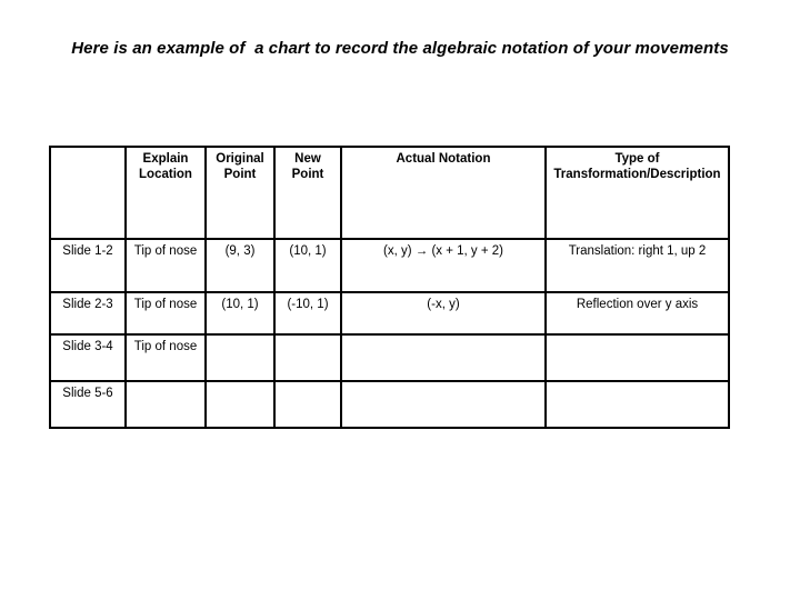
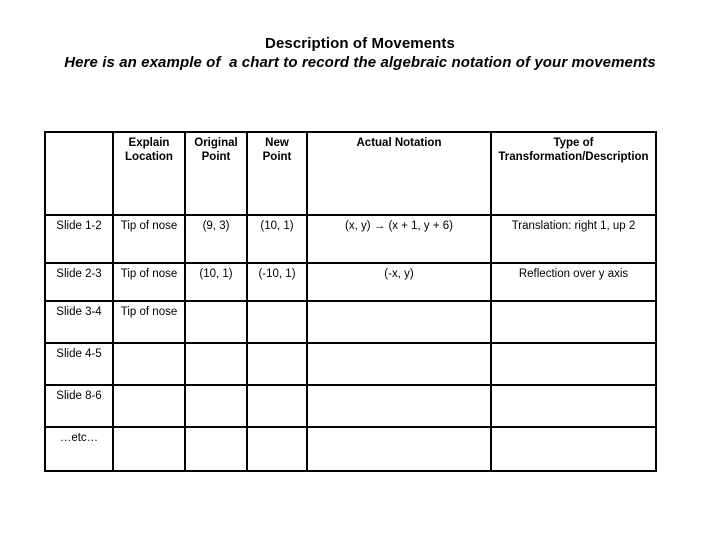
+ Description of Movements
  Here is an example of a chart to record the algebraic notation of your movements
  	Explain Location	Original Point	New Point	Actual Notation	Type of Transformation/Description
- Slide 1-2	Tip of nose	(9, 3)	(10, 1)	(x, y) → (x + 1, y + 2)	Translation: right 1, up 2
+ Slide 1-2	Tip of nose	(9, 3)	(10, 1)	(x, y) → (x + 1, y + 6)	Translation: right 1, up 2
  Slide 2-3	Tip of nose	(10, 1)	(-10, 1)	(-x, y)	Reflection over y axis
  Slide 3-4	Tip of nose
+ Slide 4-5
- Slide 5-6
+ Slide 8-6
+ …etc…
